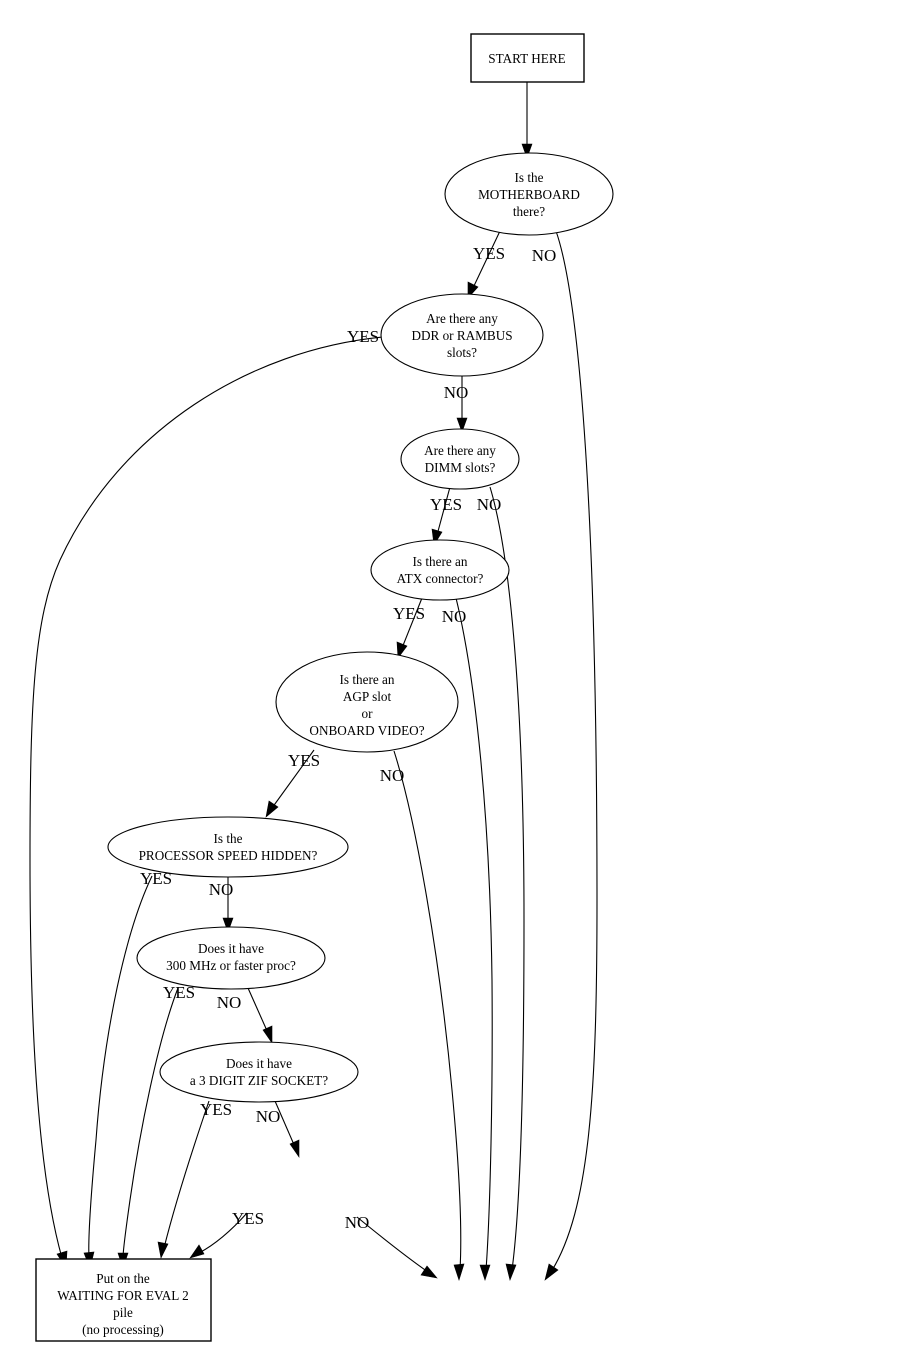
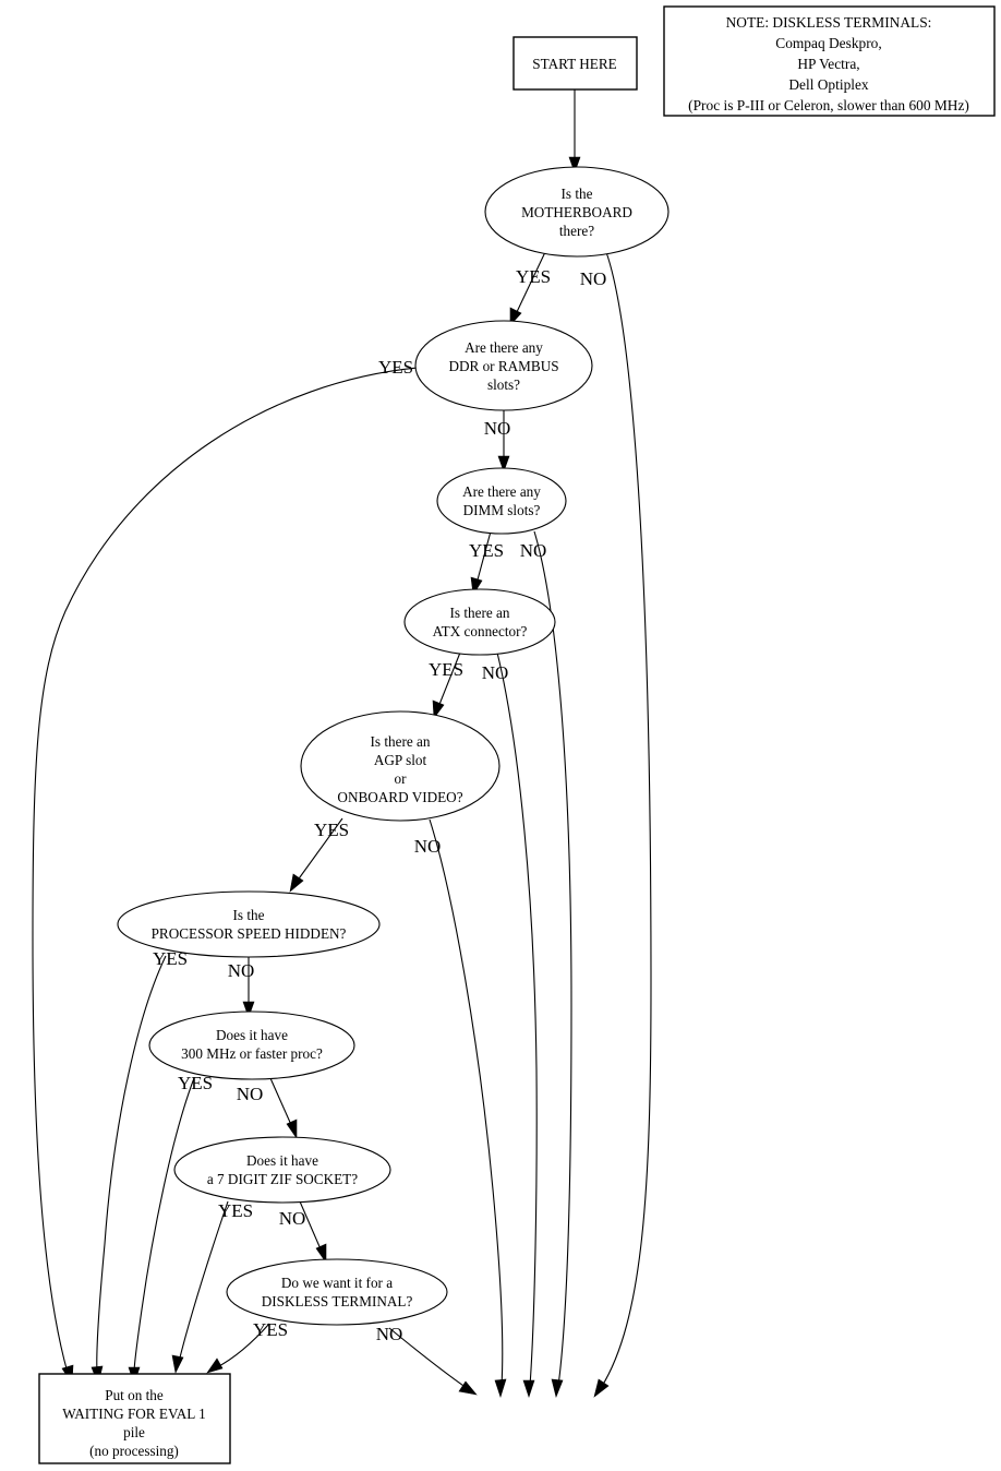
+ NOTE: DISKLESS TERMINALS:
+ Compaq Deskpro,
+ HP Vectra,
+ Dell Optiplex
+ (Proc is P-III or Celeron, slower than 600 MHz)
  START HERE
  Is the
  MOTHERBOARD
  there?
  Are there any
  DDR or RAMBUS
  slots?
  Are there any
  DIMM slots?
  Is there an
  ATX connector?
  Is there an
  AGP slot
  or
  ONBOARD VIDEO?
  Is the
  PROCESSOR SPEED HIDDEN?
  Does it have
  300 MHz or faster proc?
  Does it have
- a 3 DIGIT ZIF SOCKET?
+ a 7 DIGIT ZIF SOCKET?
+ Do we want it for a
+ DISKLESS TERMINAL?
  Put on the
- WAITING FOR EVAL 2
+ WAITING FOR EVAL 1
  pile
  (no processing)
  YES
  NO
  YES
  NO
  YES
  NO
  YES
  NO
  YES
  NO
  YES
  NO
  YES
  NO
  YES
  NO
  YES
  NO
